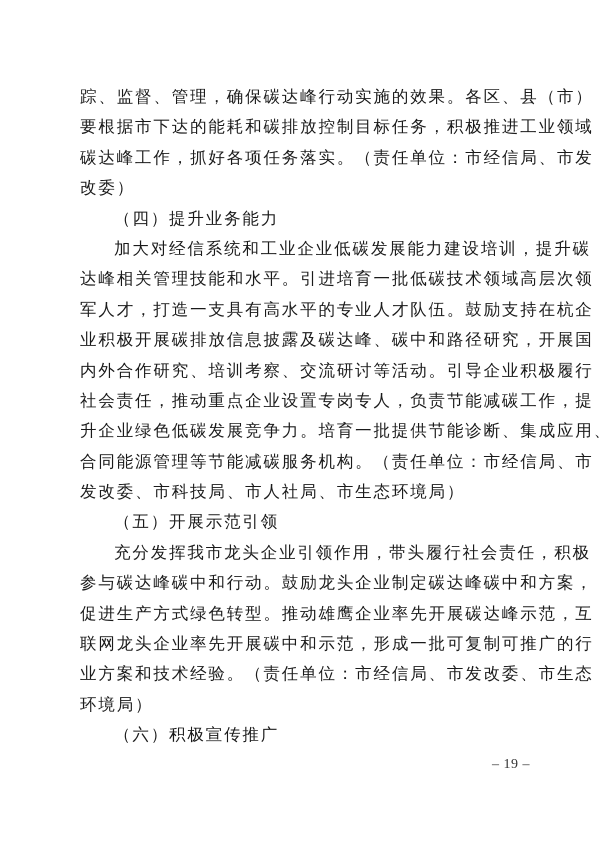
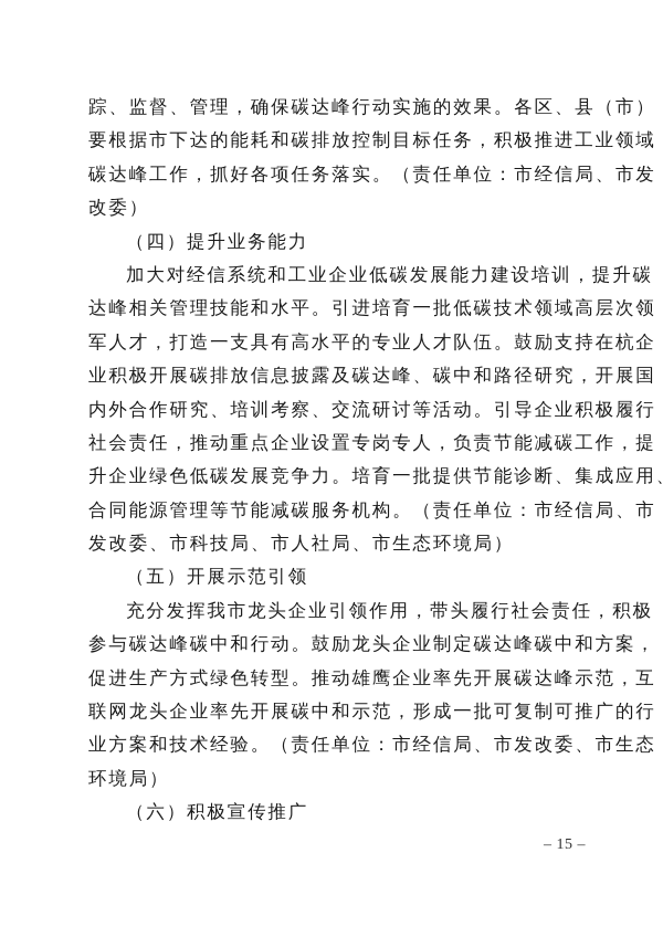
  踪、监督、管理，确保碳达峰行动实施的效果。各区、县（市）
  要根据市下达的能耗和碳排放控制目标任务，积极推进工业领域
  碳达峰工作，抓好各项任务落实。（责任单位：市经信局、市发
  改委）
  （四）提升业务能力
  加大对经信系统和工业企业低碳发展能力建设培训，提升碳
  达峰相关管理技能和水平。引进培育一批低碳技术领域高层次领
  军人才，打造一支具有高水平的专业人才队伍。鼓励支持在杭企
  业积极开展碳排放信息披露及碳达峰、碳中和路径研究，开展国
  内外合作研究、培训考察、交流研讨等活动。引导企业积极履行
  社会责任，推动重点企业设置专岗专人，负责节能减碳工作，提
  升企业绿色低碳发展竞争力。培育一批提供节能诊断、集成应用
  合同能源管理等节能减碳服务机构。（责任单位：市经信局、市
  发改委、市科技局、市人社局、市生态环境局）
  （五）开展示范引领
  充分发挥我市龙头企业引领作用，带头履行社会责任，积极
  参与碳达峰碳中和行动。鼓励龙头企业制定碳达峰碳中和方案，
  促进生产方式绿色转型。推动雄鹰企业率先开展碳达峰示范，互
  联网龙头企业率先开展碳中和示范，形成一批可复制可推广的行
  业方案和技术经验。（责任单位：市经信局、市发改委、市生态
  环境局）
  （六）积极宣传推广
- – 19 –
+ – 15 –
